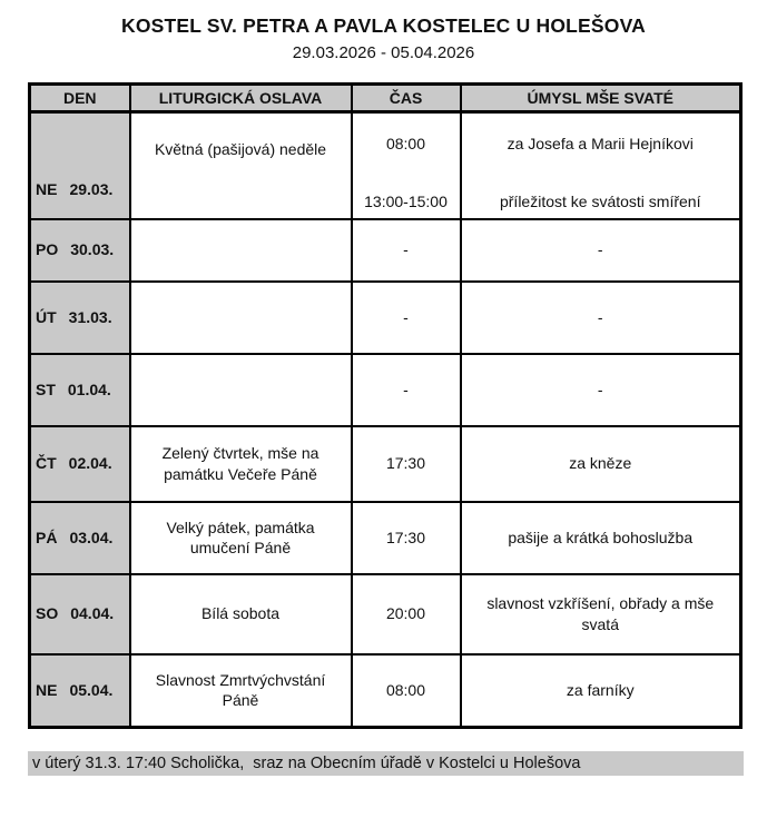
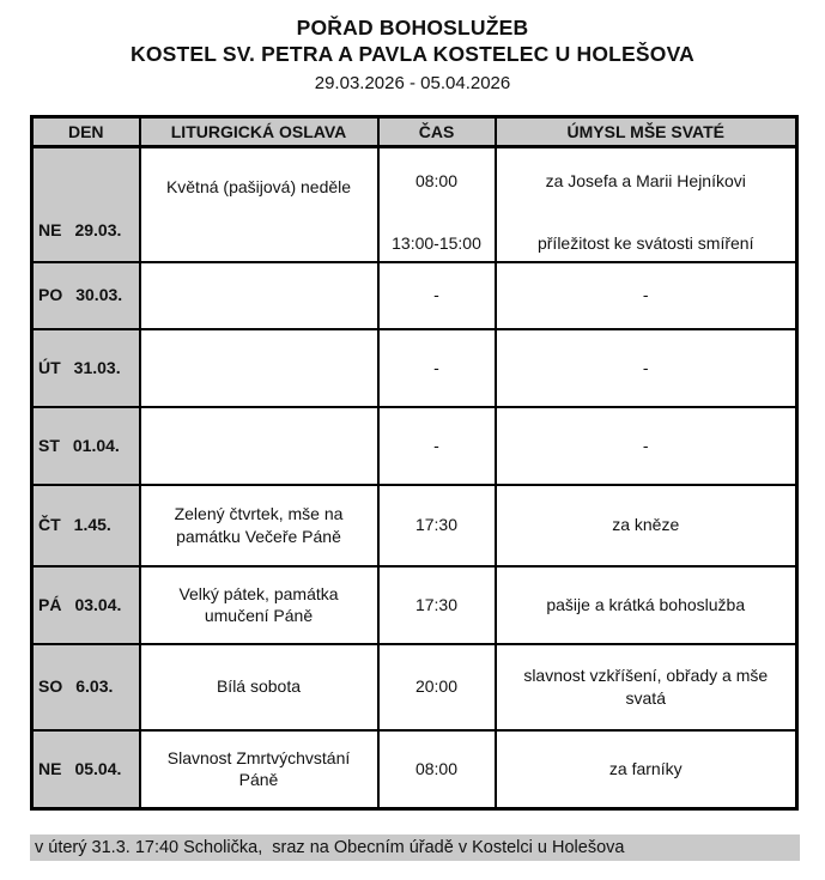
+ POŘAD BOHOSLUŽEB
  KOSTEL SV. PETRA A PAVLA KOSTELEC U HOLEŠOVA
  29.03.2026 - 05.04.2026
  DEN	LITURGICKÁ OSLAVA	ČAS	ÚMYSL MŠE SVATÉ
  NE 29.03.	Květná (pašijová) neděle	08:0013:00-15:00	za Josefa a Marii Hejníkovipříležitost ke svátosti smíření
  PO 30.03.		-	-
  ÚT 31.03.		-	-
  ST 01.04.		-	-
- ČT 02.04.	Zelený čtvrtek, mše na památku Večeře Páně	17:30	za kněze
+ ČT 1.45.	Zelený čtvrtek, mše na památku Večeře Páně	17:30	za kněze
  PÁ 03.04.	Velký pátek, památka umučení Páně	17:30	pašije a krátká bohoslužba
- SO 04.04.	Bílá sobota	20:00	slavnost vzkříšení, obřady a mše svatá
+ SO 6.03.	Bílá sobota	20:00	slavnost vzkříšení, obřady a mše svatá
  NE 05.04.	Slavnost Zmrtvýchvstání Páně	08:00	za farníky
  v úterý 31.3. 17:40 Scholička, sraz na Obecním úřadě v Kostelci u Holešova
